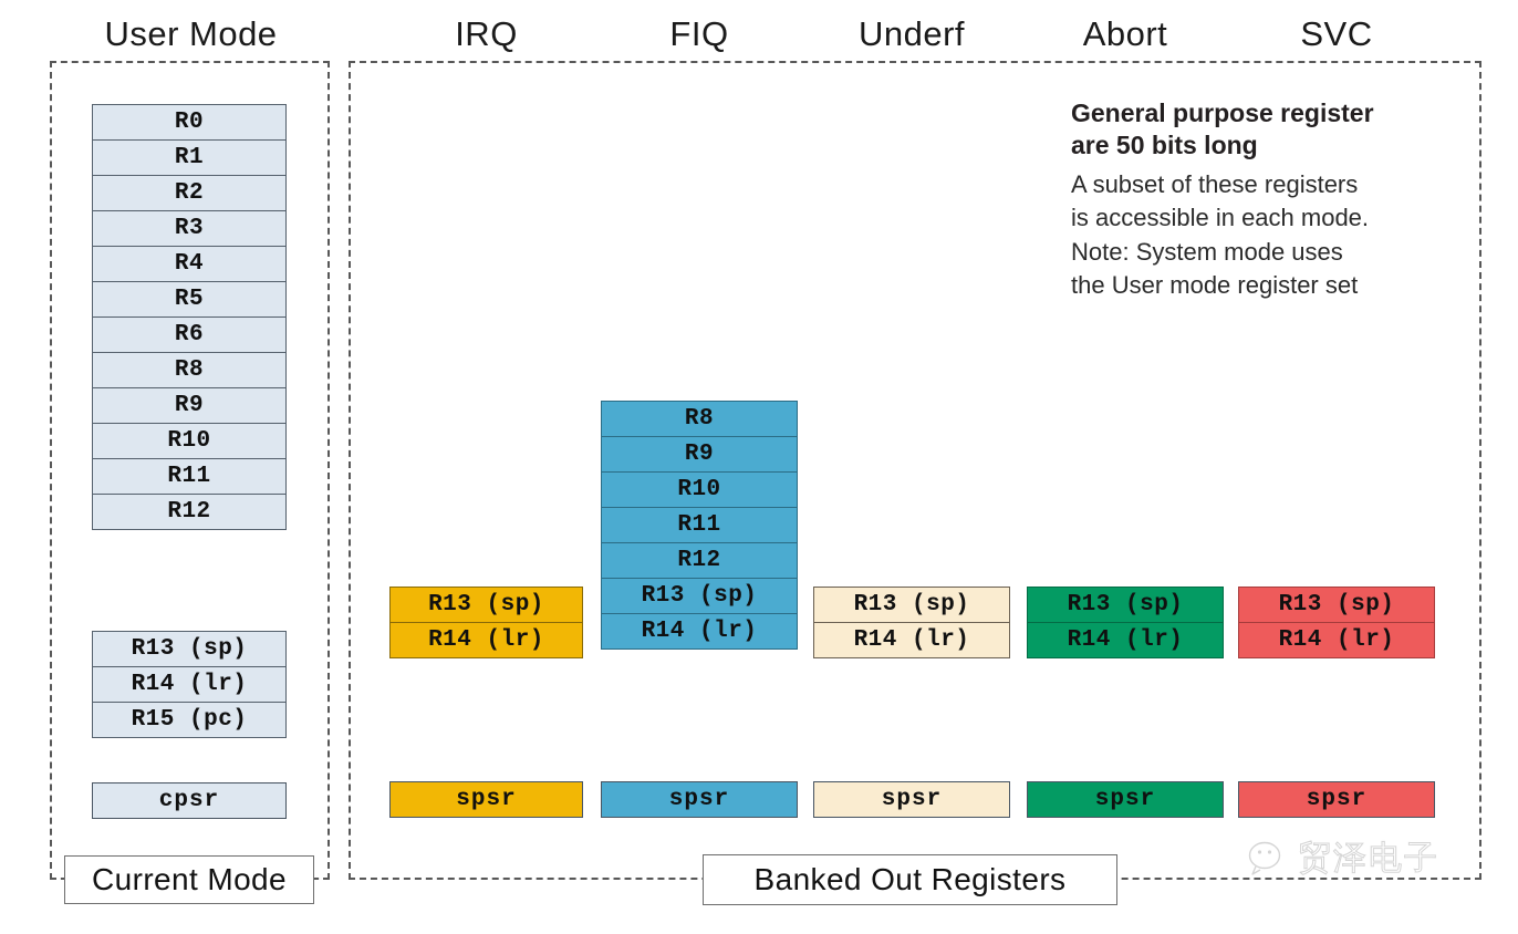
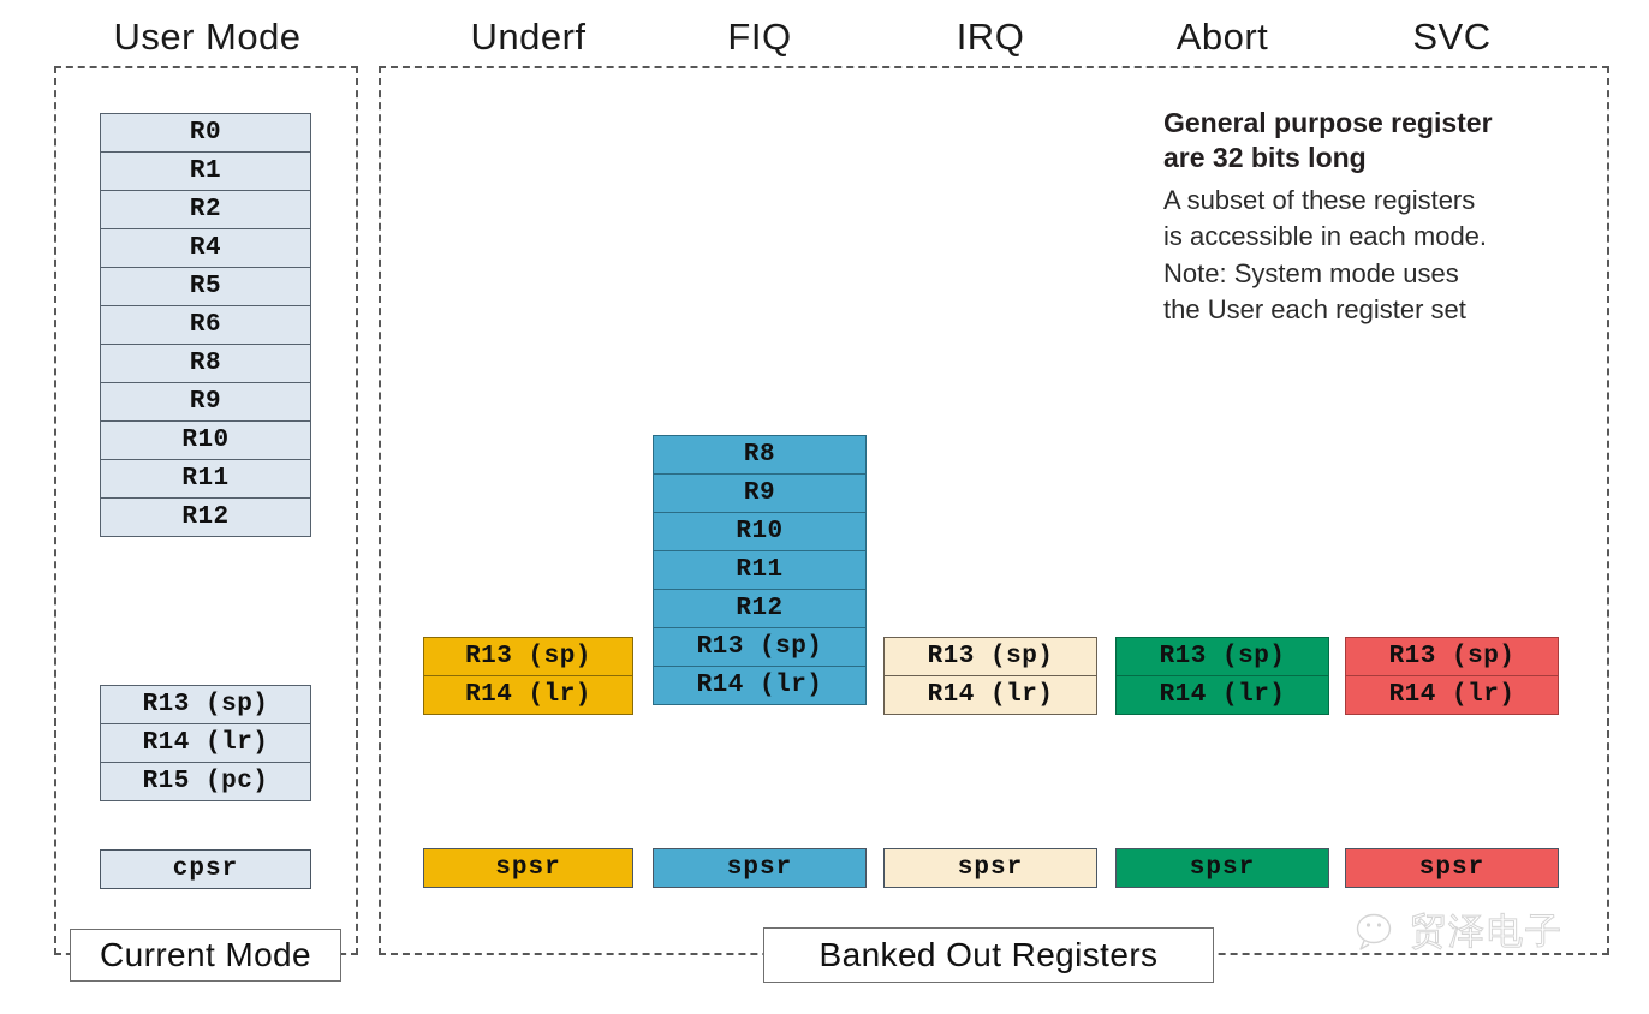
  User Mode
- IRQ
+ Underf
  FIQ
- Underf
+ IRQ
  Abort
  SVC
  R0
  R1
  R2
- R3
  R4
  R5
  R6
  R8
  R9
  R10
  R11
  R12
  R13 (sp)
  R14 (lr)
  R15 (pc)
  cpsr
  R13 (sp)
  R14 (lr)
  spsr
  R8
  R9
  R10
  R11
  R12
  R13 (sp)
  R14 (lr)
  spsr
  R13 (sp)
  R14 (lr)
  spsr
  R13 (sp)
  R14 (lr)
  spsr
  R13 (sp)
  R14 (lr)
  spsr
  General purpose register
- are 50 bits long
+ are 32 bits long
  A subset of these registers
  is accessible in each mode.
  Note: System mode uses
- the User mode register set
+ the User each register set
  Current Mode
  Banked Out Registers
  贸泽电子
